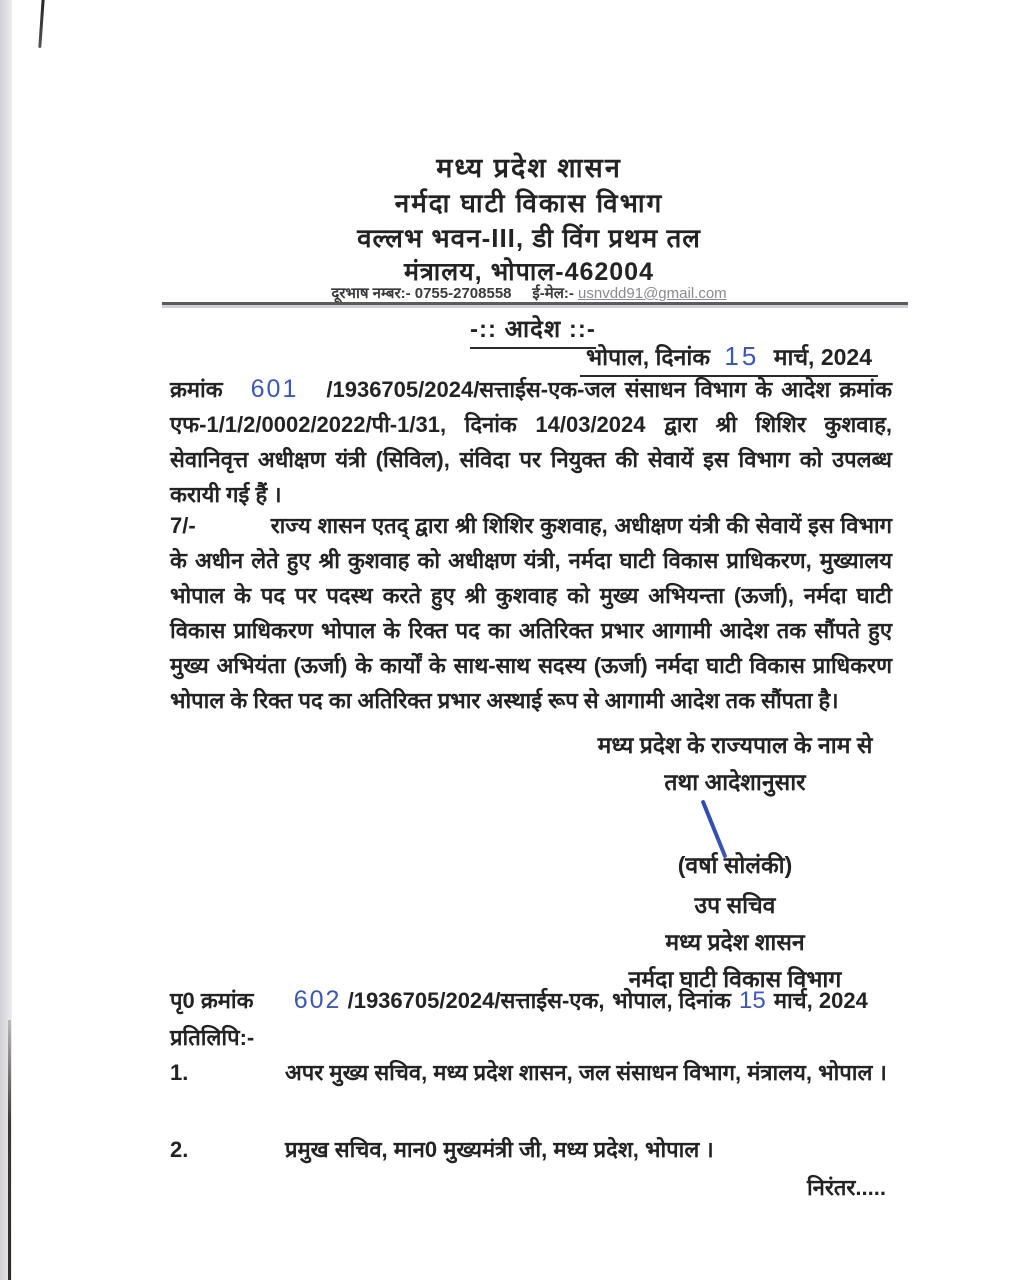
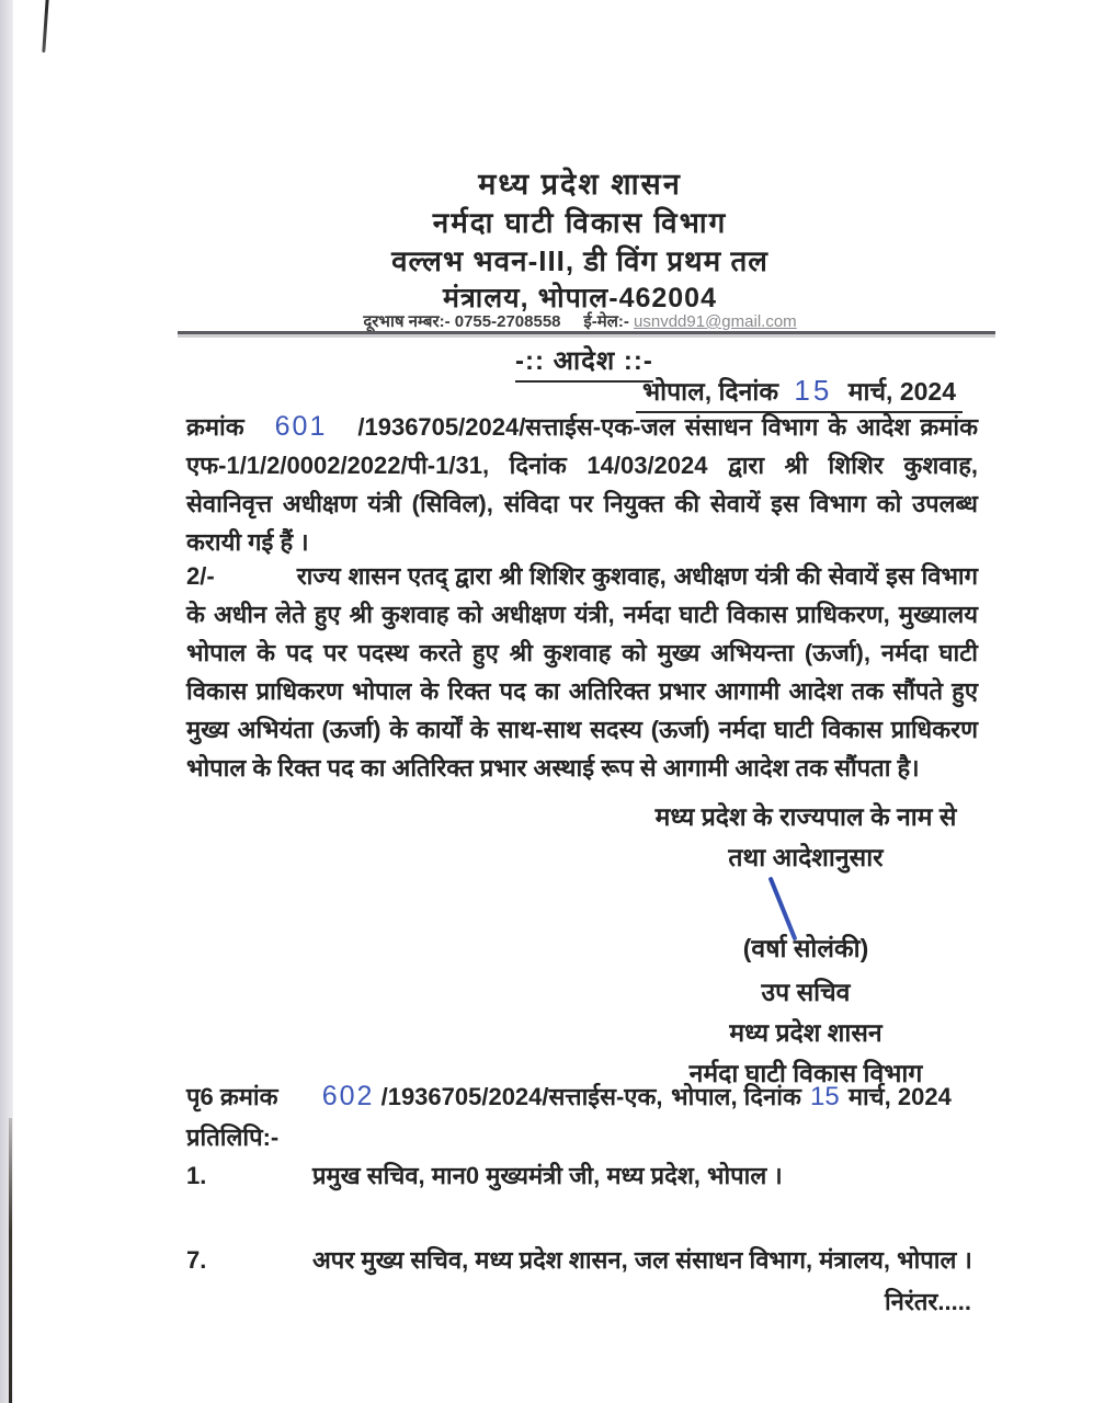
  मध्य प्रदेश शासन
  नर्मदा घाटी विकास विभाग
  वल्लभ भवन-III, डी विंग प्रथम तल
  मंत्रालय, भोपाल-462004
  दूरभाष नम्बर:- 0755-2708558 ई-मेल:- usnvdd91@gmail.com
  -:: आदेश ::-
  भोपाल, दिनांक 15 मार्च, 2024
  क्रमांक 601 /1936705/2024/सत्ताईस-एक-जल संसाधन विभाग के आदेश क्रमांक एफ-1/1/2/0002/2022/पी-1/31, दिनांक 14/03/2024 द्वारा श्री शिशिर कुशवाह, सेवानिवृत्त अधीक्षण यंत्री (सिविल), संविदा पर नियुक्त की सेवायें इस विभाग को उपलब्ध करायी गई हैं ।
- 7/- राज्य शासन एतद् द्वारा श्री शिशिर कुशवाह, अधीक्षण यंत्री की सेवायें इस विभाग के अधीन लेते हुए श्री कुशवाह को अधीक्षण यंत्री, नर्मदा घाटी विकास प्राधिकरण, मुख्यालय भोपाल के पद पर पदस्थ करते हुए श्री कुशवाह को मुख्य अभियन्ता (ऊर्जा), नर्मदा घाटी विकास प्राधिकरण भोपाल के रिक्त पद का अतिरिक्त प्रभार आगामी आदेश तक सौंपते हुए मुख्य अभियंता (ऊर्जा) के कार्यों के साथ-साथ सदस्य (ऊर्जा) नर्मदा घाटी विकास प्राधिकरण भोपाल के रिक्त पद का अतिरिक्त प्रभार अस्थाई रूप से आगामी आदेश तक सौंपता है।
+ 2/- राज्य शासन एतद् द्वारा श्री शिशिर कुशवाह, अधीक्षण यंत्री की सेवायें इस विभाग के अधीन लेते हुए श्री कुशवाह को अधीक्षण यंत्री, नर्मदा घाटी विकास प्राधिकरण, मुख्यालय भोपाल के पद पर पदस्थ करते हुए श्री कुशवाह को मुख्य अभियन्ता (ऊर्जा), नर्मदा घाटी विकास प्राधिकरण भोपाल के रिक्त पद का अतिरिक्त प्रभार आगामी आदेश तक सौंपते हुए मुख्य अभियंता (ऊर्जा) के कार्यों के साथ-साथ सदस्य (ऊर्जा) नर्मदा घाटी विकास प्राधिकरण भोपाल के रिक्त पद का अतिरिक्त प्रभार अस्थाई रूप से आगामी आदेश तक सौंपता है।
  मध्य प्रदेश के राज्यपाल के नाम से
  तथा आदेशानुसार
  (वर्षा सोलंकी)
  उप सचिव
  मध्य प्रदेश शासन
  नर्मदा घाटी विकास विभाग
  भोपाल, दिनांक 15 मार्च, 2024
- पृ0 क्रमांक 602 /1936705/2024/सत्ताईस-एक,
+ पृ6 क्रमांक 602 /1936705/2024/सत्ताईस-एक,
  प्रतिलिपि:-
  1.
- अपर मुख्य सचिव, मध्य प्रदेश शासन, जल संसाधन विभाग, मंत्रालय, भोपाल ।
+ प्रमुख सचिव, मान0 मुख्यमंत्री जी, मध्य प्रदेश, भोपाल ।
- 2.
+ 7.
- प्रमुख सचिव, मान0 मुख्यमंत्री जी, मध्य प्रदेश, भोपाल ।
+ अपर मुख्य सचिव, मध्य प्रदेश शासन, जल संसाधन विभाग, मंत्रालय, भोपाल ।
  निरंतर.....
